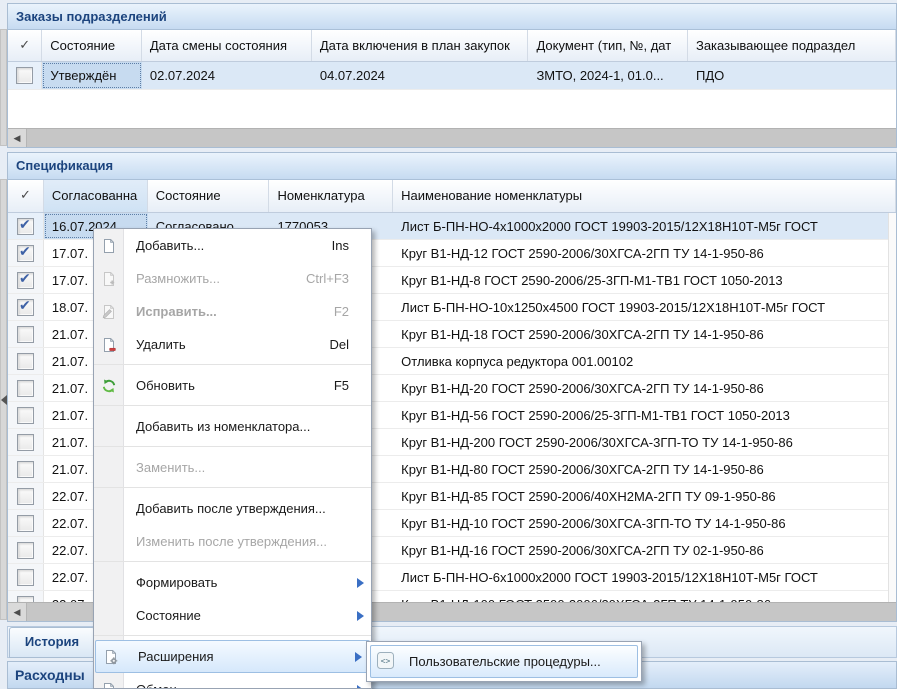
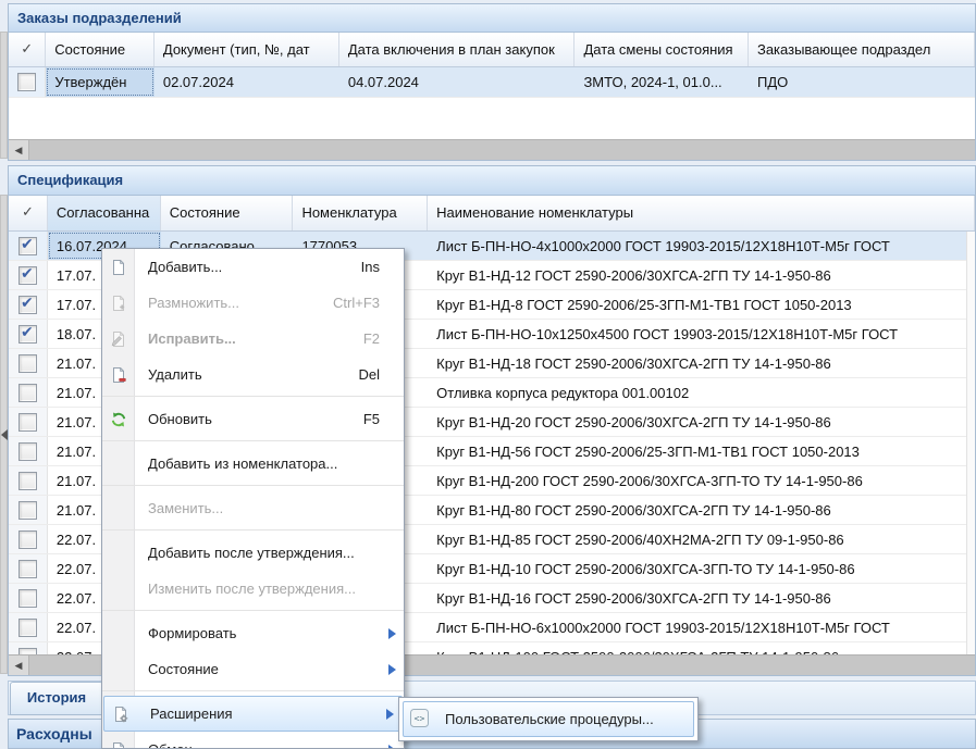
  Заказы подразделений
  ✓
  Состояние
- Дата смены состояния
+ Документ (тип, №, дат
  Дата включения в план закупок
- Документ (тип, №, дат
+ Дата смены состояния
  Заказывающее подраздел
  Утверждён
  02.07.2024
  04.07.2024
  ЗМТО, 2024-1, 01.0...
  ПДО
  ◀
  Спецификация
  ✓
  Согласованна
  Состояние
  Номенклатура
  Наименование номенклатуры
  16.07.2024
  Согласовано
  1770053
  Лист Б-ПН-НО-4х1000х2000 ГОСТ 19903-2015/12Х18Н10Т-М5г ГОСТ
  17.07.
  Круг В1-НД-12 ГОСТ 2590-2006/30ХГСА-2ГП ТУ 14-1-950-86
  17.07.
  Круг В1-НД-8 ГОСТ 2590-2006/25-3ГП-М1-ТВ1 ГОСТ 1050-2013
  18.07.
  Лист Б-ПН-НО-10х1250х4500 ГОСТ 19903-2015/12Х18Н10Т-М5г ГОСТ
  21.07.
  Круг В1-НД-18 ГОСТ 2590-2006/30ХГСА-2ГП ТУ 14-1-950-86
  21.07.
  Отливка корпуса редуктора 001.00102
  21.07.
  Круг В1-НД-20 ГОСТ 2590-2006/30ХГСА-2ГП ТУ 14-1-950-86
  21.07.
  Круг В1-НД-56 ГОСТ 2590-2006/25-3ГП-М1-ТВ1 ГОСТ 1050-2013
  21.07.
  Круг В1-НД-200 ГОСТ 2590-2006/30ХГСА-3ГП-ТО ТУ 14-1-950-86
  21.07.
  Круг В1-НД-80 ГОСТ 2590-2006/30ХГСА-2ГП ТУ 14-1-950-86
  22.07.
  Круг В1-НД-85 ГОСТ 2590-2006/40ХН2МА-2ГП ТУ 09-1-950-86
  22.07.
  Круг В1-НД-10 ГОСТ 2590-2006/30ХГСА-3ГП-ТО ТУ 14-1-950-86
  22.07.
- Круг В1-НД-16 ГОСТ 2590-2006/30ХГСА-2ГП ТУ 02-1-950-86
+ Круг В1-НД-16 ГОСТ 2590-2006/30ХГСА-2ГП ТУ 14-1-950-86
  22.07.
  Лист Б-ПН-НО-6х1000х2000 ГОСТ 19903-2015/12Х18Н10Т-М5г ГОСТ
  ◀
  История
  Расходны
  Добавить...
  Ins
  Размножить...
  Ctrl+F3
  Исправить...
  F2
  Удалить
  Del
  Обновить
  F5
  Добавить из номенклатора...
  Заменить...
  Добавить после утверждения...
  Изменить после утверждения...
  Формировать
  Состояние
  Расширения
  <>
  Пользовательские процедуры...
